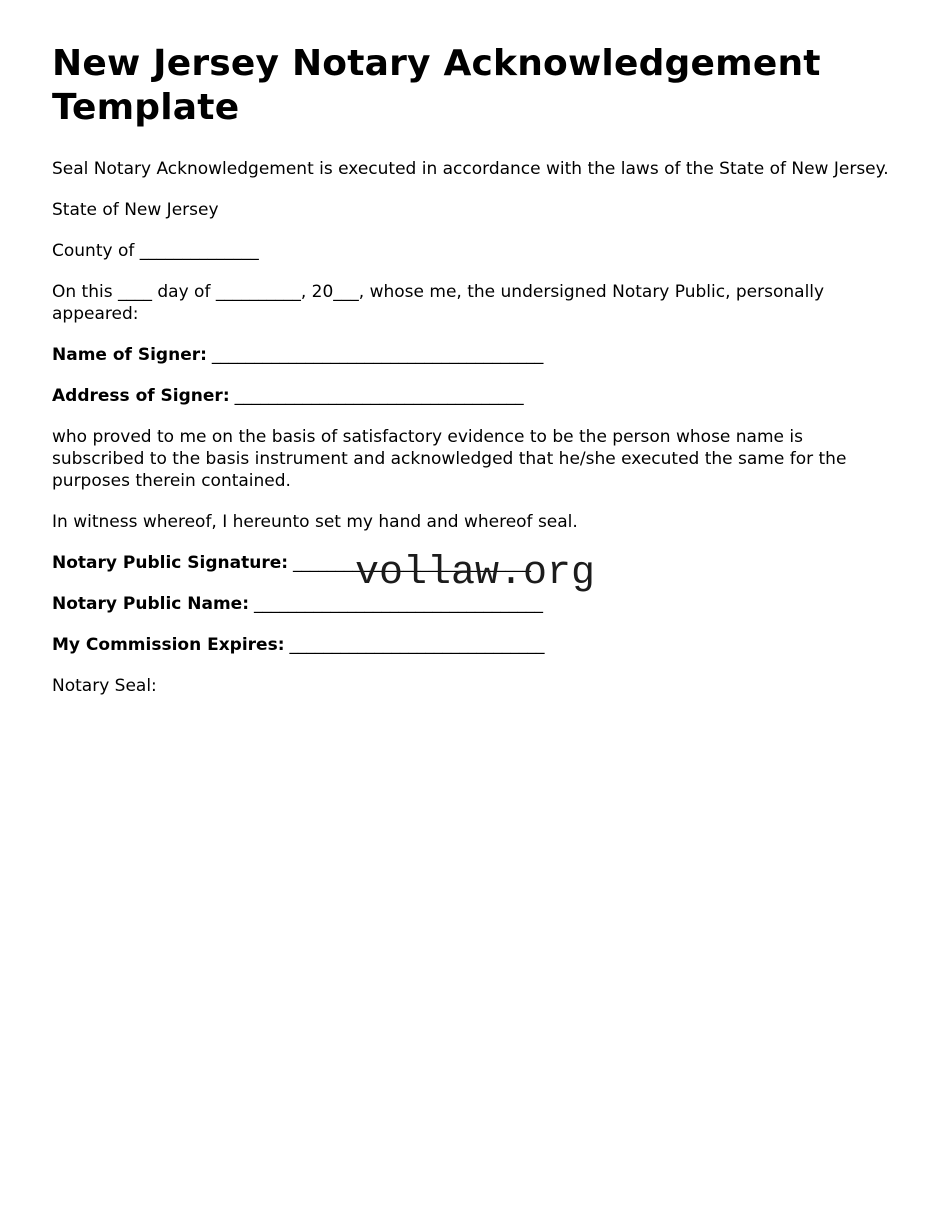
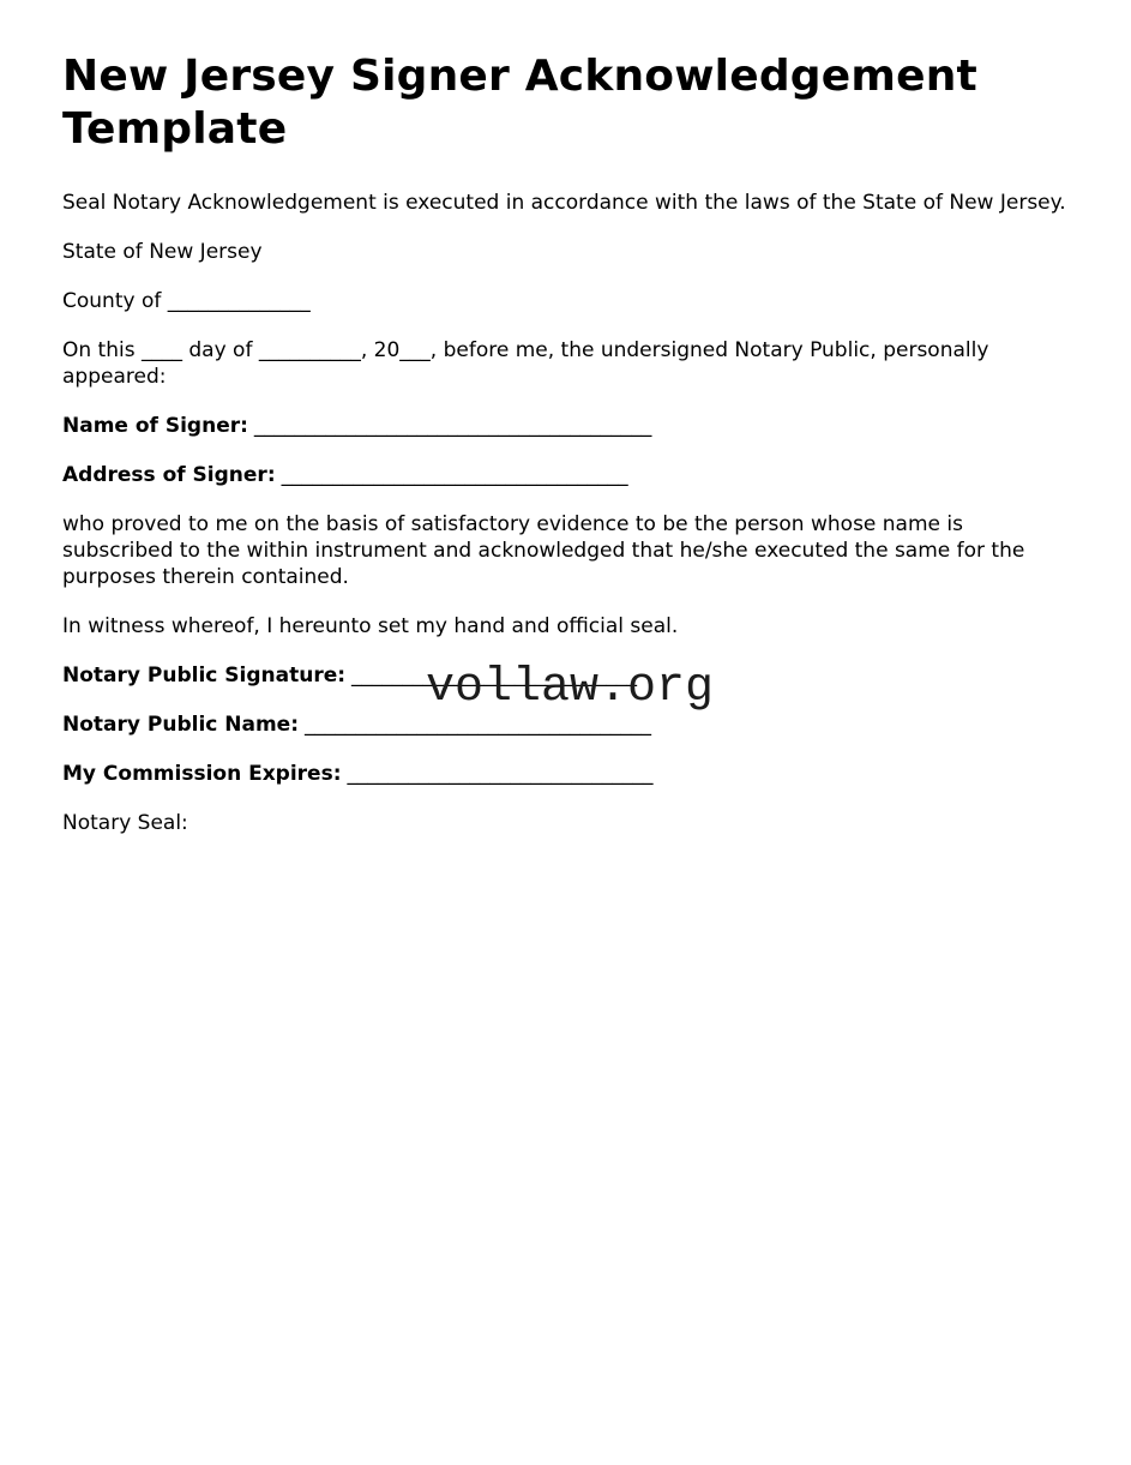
- New Jersey Notary Acknowledgement Template
+ New Jersey Signer Acknowledgement Template
  Seal Notary Acknowledgement is executed in accordance with the laws of the State of New Jersey.
  State of New Jersey
  County of ______________
- On this ____ day of __________, 20___, whose me, the undersigned Notary Public, personally appeared:
+ On this ____ day of __________, 20___, before me, the undersigned Notary Public, personally appeared:
  Name of Signer: _______________________________________
  Address of Signer: __________________________________
- who proved to me on the basis of satisfactory evidence to be the person whose name is subscribed to the basis instrument and acknowledged that he/she executed the same for the purposes therein contained.
+ who proved to me on the basis of satisfactory evidence to be the person whose name is subscribed to the within instrument and acknowledged that he/she executed the same for the purposes therein contained.
- In witness whereof, I hereunto set my hand and whereof seal.
+ In witness whereof, I hereunto set my hand and official seal.
  Notary Public Signature: ____________________________
  vollaw.org
  Notary Public Name: __________________________________
  My Commission Expires: ______________________________
  Notary Seal:
